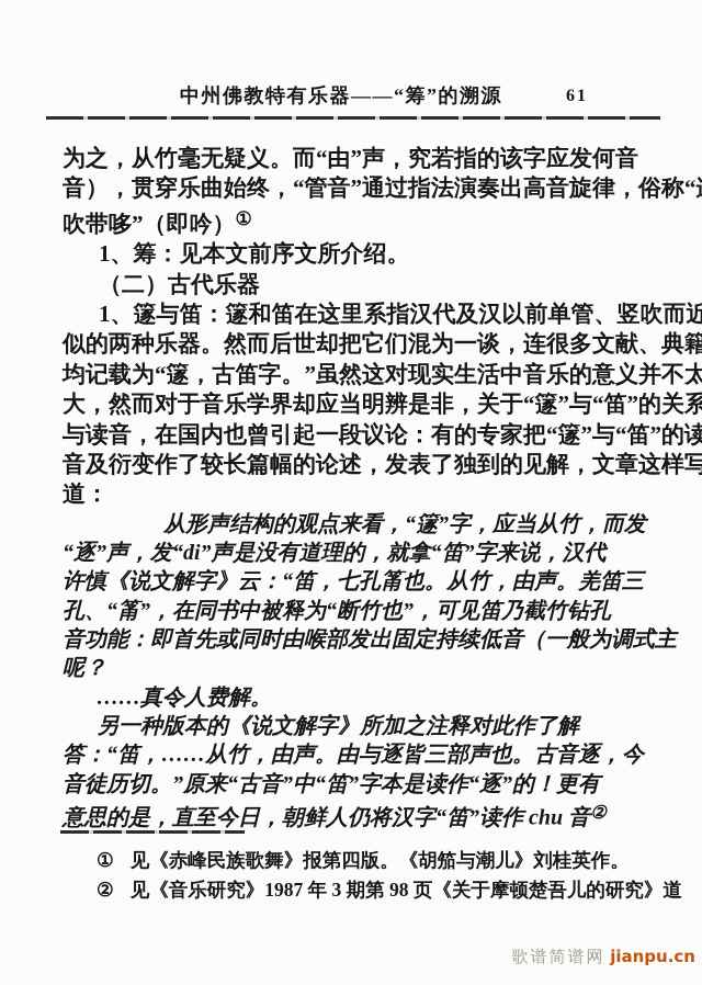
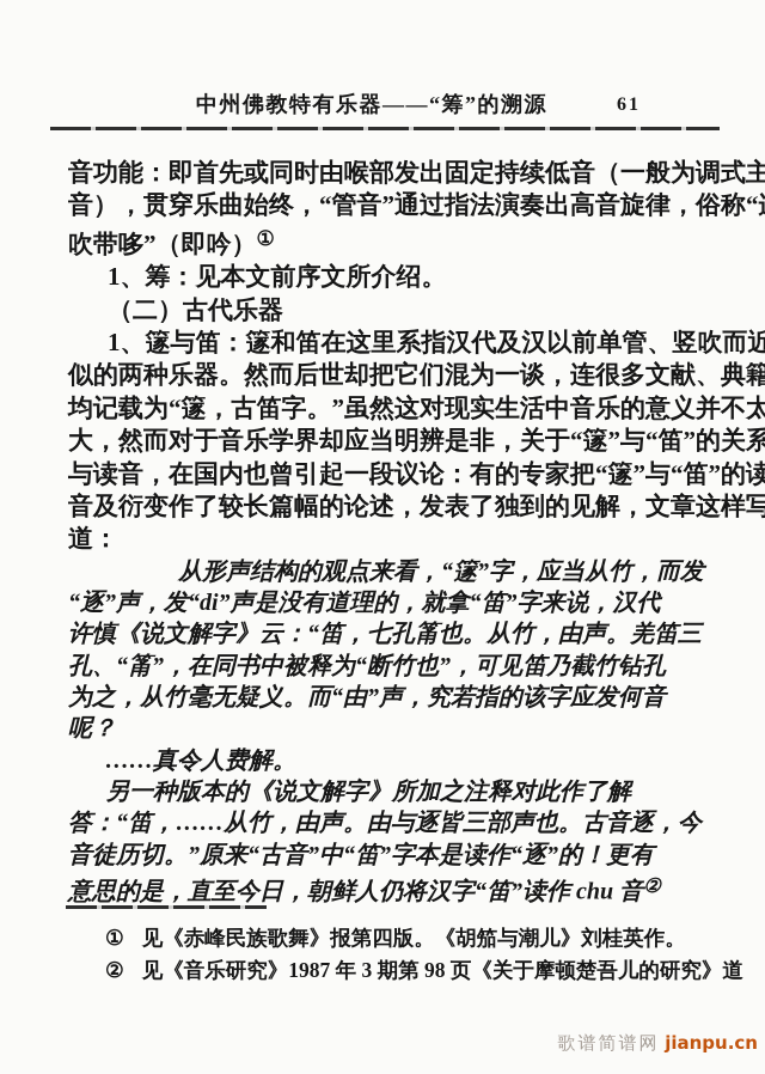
  中州佛教特有乐器——“筹”的溯源
  61
- 为之，从竹毫无疑义。而“由”声，究若指的该字应发何音
+ 音功能：即首先或同时由喉部发出固定持续低音（一般为调式主
  音），贯穿乐曲始终，“管音”通过指法演奏出高音旋律，俗称“
  吹带哆”（即吟）①
  1、筹：见本文前序文所介绍。
  （二）古代乐器
  1、篴与笛：篴和笛在这里系指汉代及汉以前单管、竖吹而近
  似的两种乐器。然而后世却把它们混为一谈，连很多文献、典籍
  均记载为“篴，古笛字。”虽然这对现实生活中音乐的意义并不太
  大，然而对于音乐学界却应当明辨是非，关于“篴”与“笛”的关系
  与读音，在国内也曾引起一段议论：有的专家把“篴”与“笛”的读
  音及衍变作了较长篇幅的论述，发表了独到的见解，文章这样写
  道：
  从形声结构的观点来看，“篴”字，应当从竹，而发
  “逐”声，发“di”声是没有道理的，就拿“笛”字来说，汉代
  许慎《说文解字》云：“笛，七孔筩也。从竹，由声。羌笛三
  孔、“筩”，在同书中被释为“断竹也”，可见笛乃截竹钻孔
- 音功能：即首先或同时由喉部发出固定持续低音（一般为调式主
+ 为之，从竹毫无疑义。而“由”声，究若指的该字应发何音
  呢？
  ……真令人费解。
  另一种版本的《说文解字》所加之注释对此作了解
  答：“笛，……从竹，由声。由与逐皆三部声也。古音逐，今
  音徒历切。”原来“古音”中“笛”字本是读作“逐”的！更有
  意思的是，直至今日，朝鲜人仍将汉字“笛”读作 chu 音②
  ① 见《赤峰民族歌舞》报第四版。《胡笳与潮儿》刘桂英作。
  ② 见《音乐研究》1987 年 3 期第 98 页《关于摩顿楚吾儿的研究》道
  歌谱简谱网 jianpu.cn
